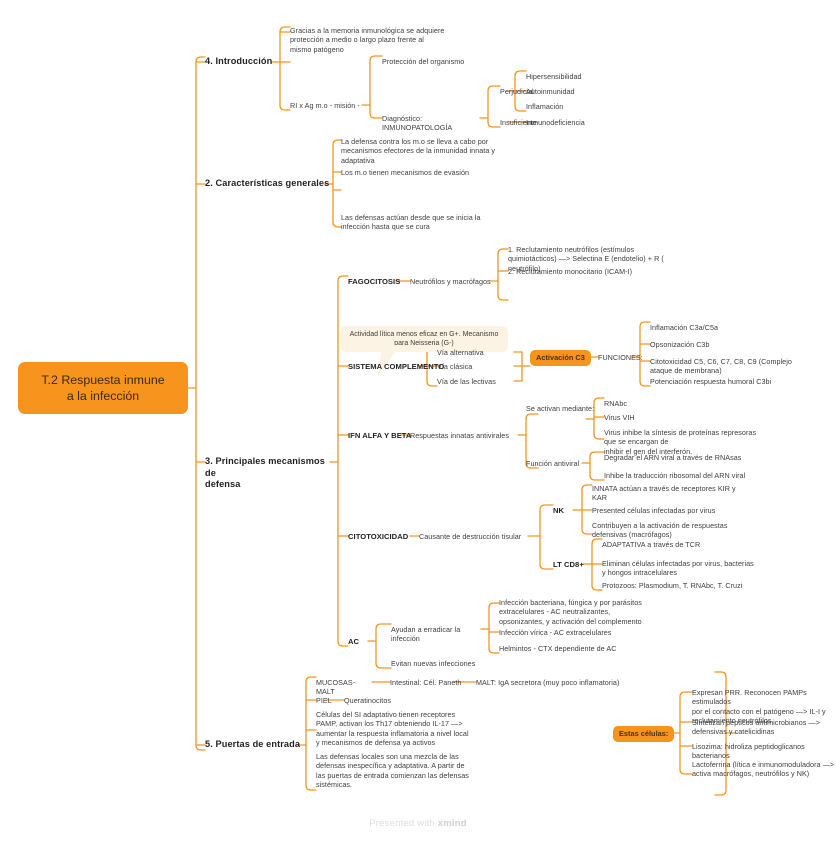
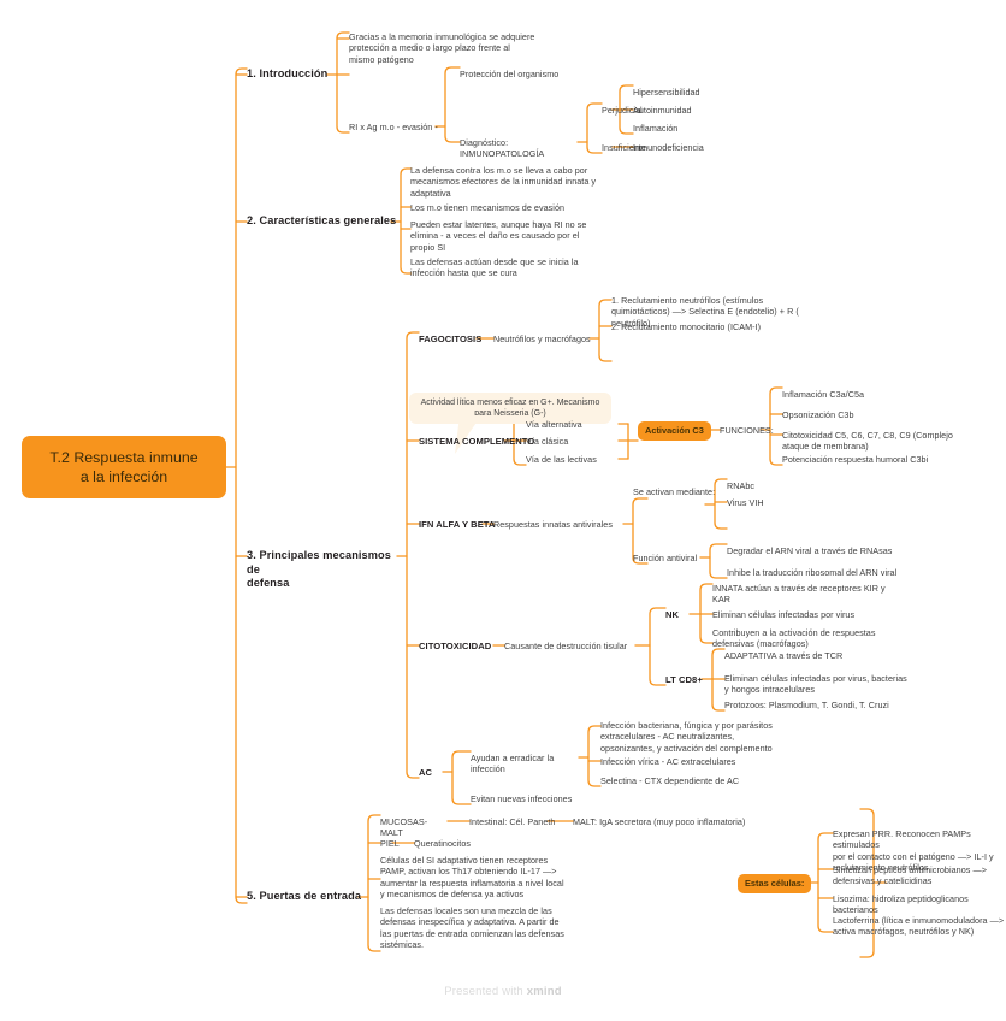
  T.2 Respuesta inmune
  a la infección
- 4. Introducción
+ 1. Introducción
  Gracias a la memoria inmunológica se adquiere
  protección a medio o largo plazo frente al
  mismo patógeno
- RI x Ag m.o - misión -
+ RI x Ag m.o - evasión -
  Protección del organismo
  Diagnóstico: INMUNOPATOLOGÍA
  Perjudicial
  Hipersensibilidad
  Autoinmunidad
  Inflamación
  Insuficiente
  Inmunodeficiencia
  2. Características generales
  La defensa contra los m.o se lleva a cabo por
  mecanismos efectores de la inmunidad innata y
  adaptativa
  Los m.o tienen mecanismos de evasión
+ Pueden estar latentes, aunque haya RI no se
+ elimina - a veces el daño es causado por el
+ propio SI
  Las defensas actúan desde que se inicia la
  infección hasta que se cura
  3. Principales mecanismos de
  defensa
  FAGOCITOSIS
  Neutrófilos y macrófagos
  1. Reclutamiento neutrófilos (estímulos
  quimiotácticos) —> Selectina E (endotelio) + R (
  neutrófilo)
  2. Reclutamiento monocitario (ICAM-I)
  SISTEMA COMPLEMENTO
  Vía alternativa
  Vía clásica
  Vía de las lectivas
  Activación C3
  FUNCIONES:
  Inflamación C3a/C5a
  Opsonización C3b
  Citotoxicidad C5, C6, C7, C8, C9 (Complejo
  ataque de membrana)
  Potenciación respuesta humoral C3bi
  IFN ALFA Y BETA
  Respuestas innatas antivirales
  Se activan mediante:
  RNAbc
  Virus VIH
- Virus inhibe la síntesis de proteínas represoras
- que se encargan de
- inhibir el gen del interferón.
  Función antiviral
  Degradar el ARN viral a través de RNAsas
  Inhibe la traducción ribosomal del ARN viral
  CITOTOXICIDAD
  Causante de destrucción tisular
  NK
  INNATA actúan a través de receptores KIR y
  KAR
- Presented células infectadas por virus
+ Eliminan células infectadas por virus
  Contribuyen a la activación de respuestas
  defensivas (macrófagos)
  LT CD8+
  ADAPTATIVA a través de TCR
  Eliminan células infectadas por virus, bacterias
  y hongos intracelulares
- Protozoos: Plasmodium, T. RNAbc, T. Cruzi
+ Protozoos: Plasmodium, T. Gondi, T. Cruzi
  AC
  Ayudan a erradicar la infección
  Infección bacteriana, fúngica y por parásitos
  extracelulares - AC neutralizantes,
  opsonizantes, y activación del complemento
  Infección vírica - AC extracelulares
- Helmintos - CTX dependiente de AC
+ Selectina - CTX dependiente de AC
  Evitan nuevas infecciones
  5. Puertas de entrada
  MUCOSAS- MALT
  Intestinal: Cél. Paneth
  MALT: IgA secretora (muy poco inflamatoria)
  PIEL
  Queratinocitos
  Células del SI adaptativo tienen receptores
  PAMP, activan los Th17 obteniendo IL-17 —>
  aumentar la respuesta inflamatoria a nivel local
  y mecanismos de defensa ya activos
  Las defensas locales son una mezcla de las
  defensas inespecífica y adaptativa. A partir de
  las puertas de entrada comienzan las defensas
  sistémicas.
  Estas células:
  Expresan PRR. Reconocen PAMPs estimulados
  por el contacto con el patógeno —> IL-I y
  reclutamiento neutrófilos
  Sintetizan pépticos antimicrobianos —>
  defensivas y catelicidinas
  Lisozima: hidroliza peptidoglicanos bacterianos
  Lactoferrina (lítica e inmunomoduladora —>
  activa macrófagos, neutrófilos y NK)
  Presented with xmind
